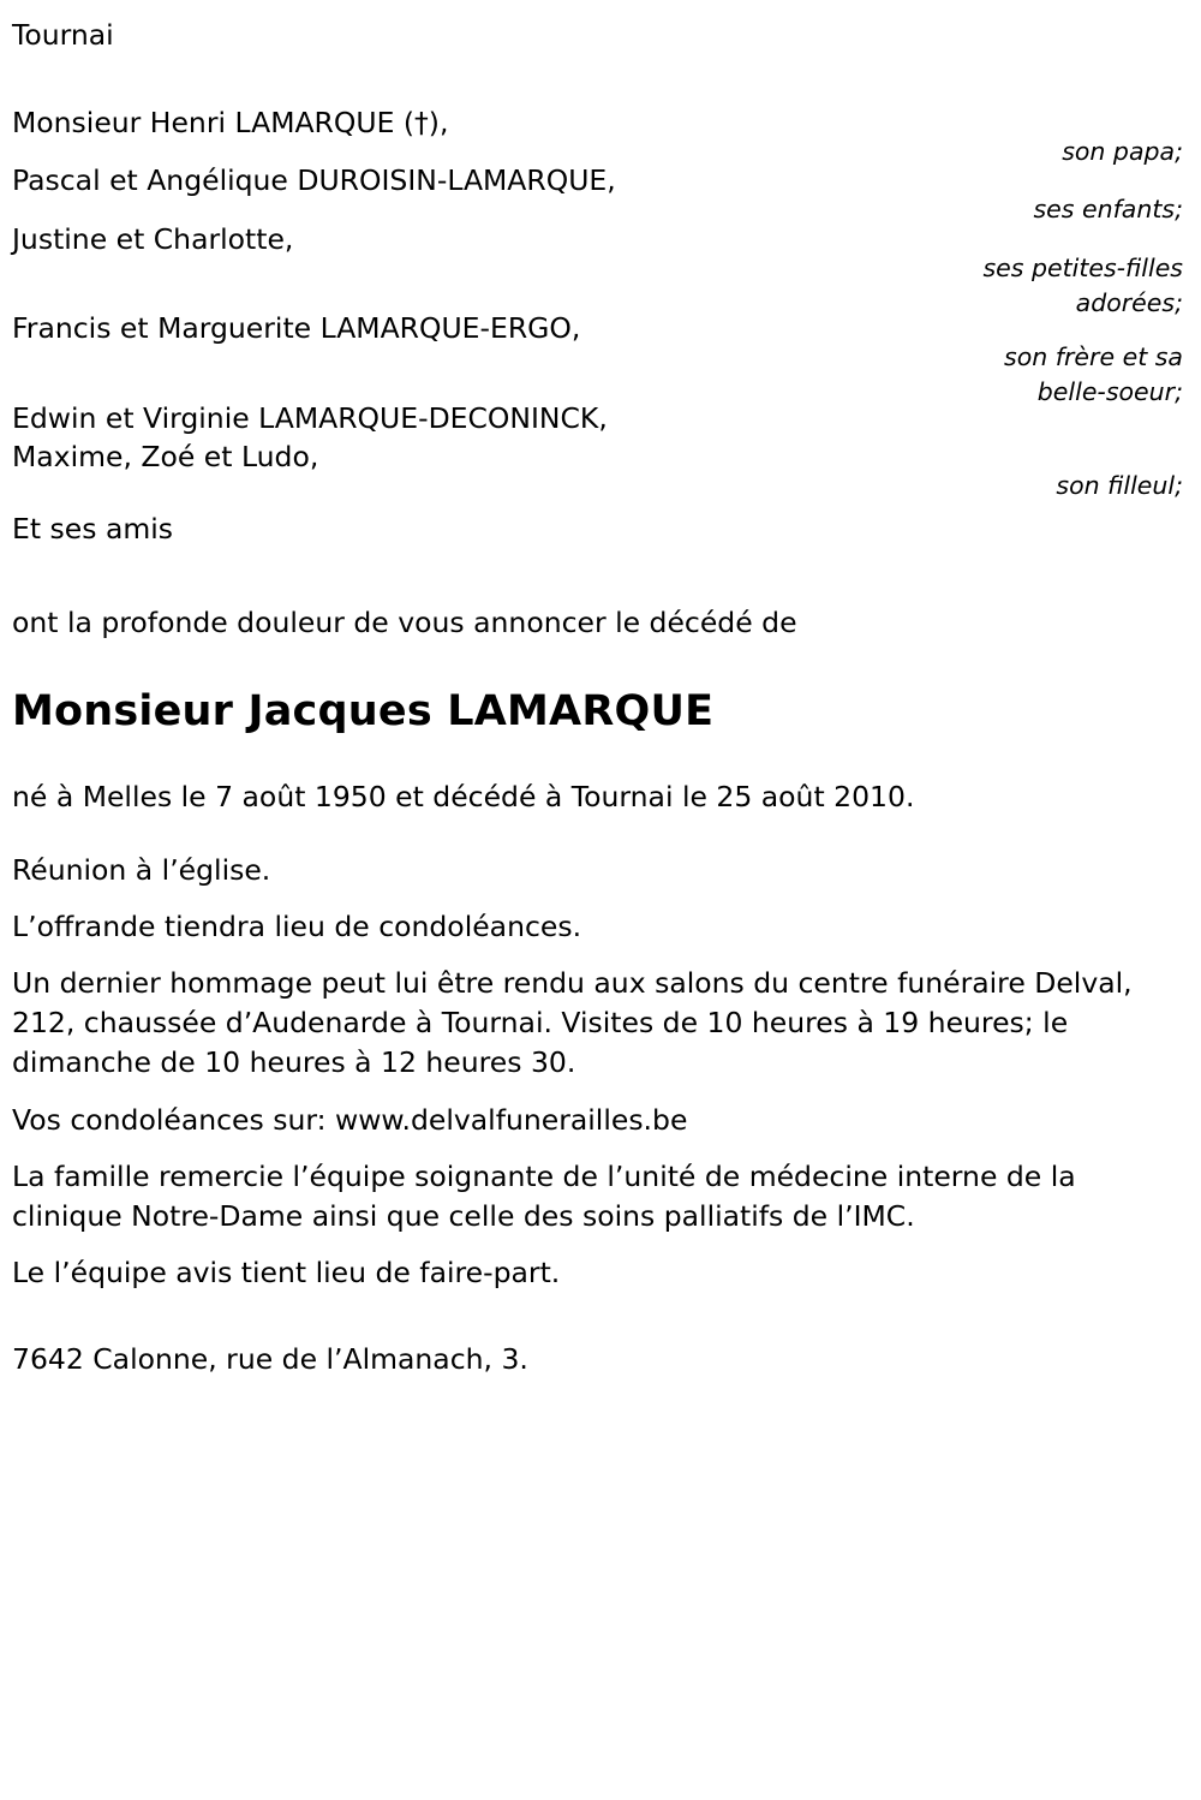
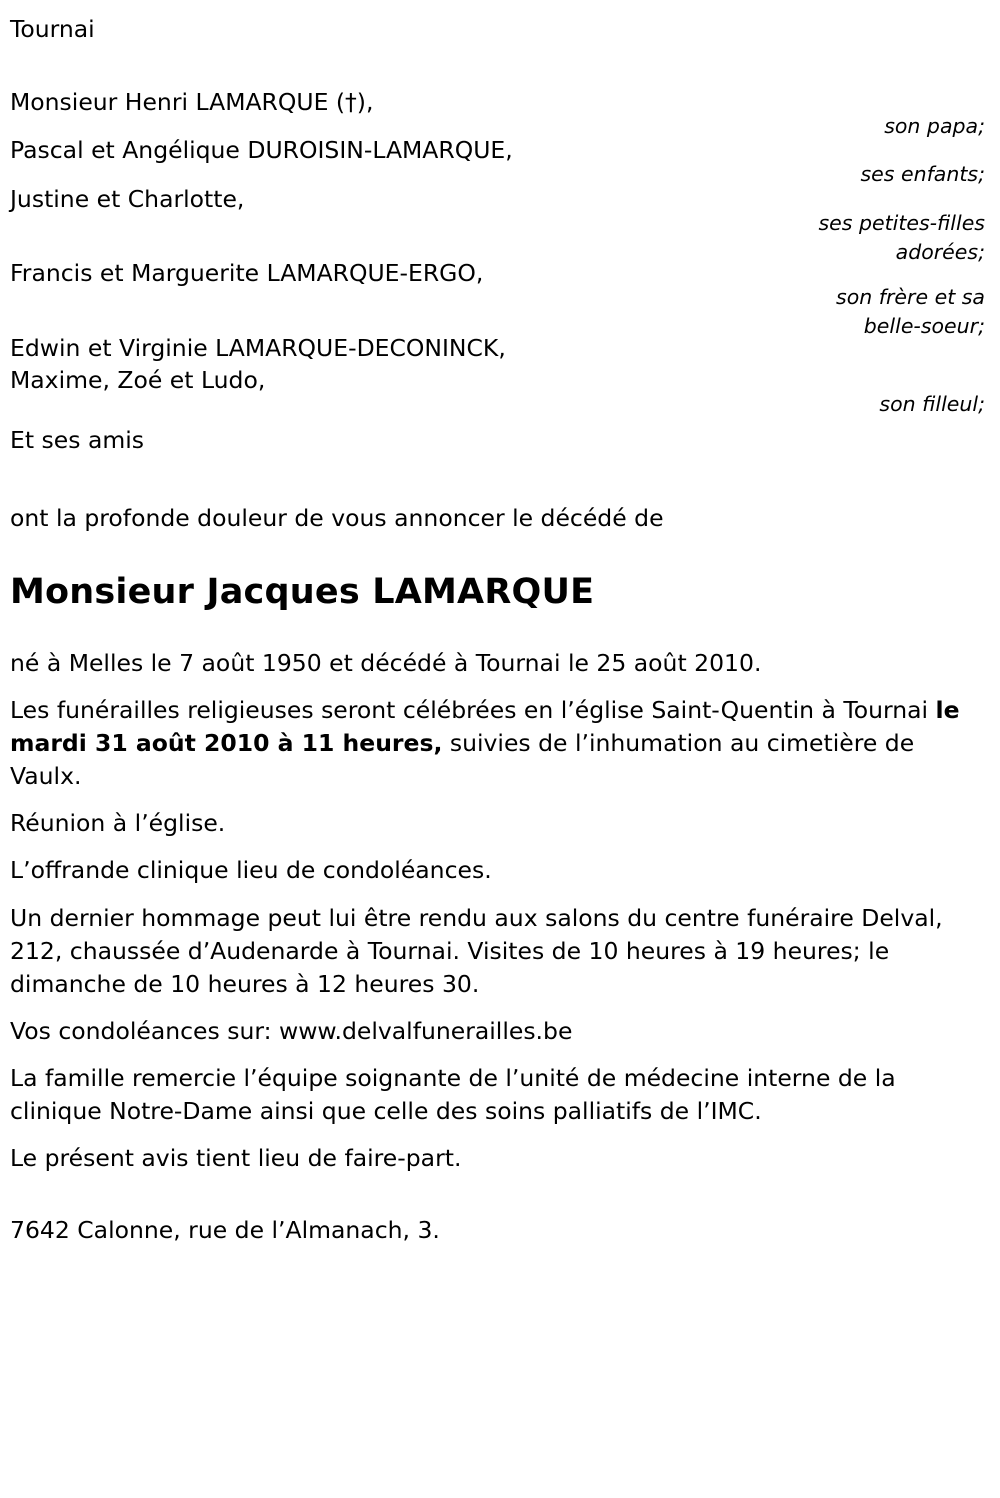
  Tournai
  Monsieur Henri LAMARQUE (†),
  son papa;
  Pascal et Angélique DUROISIN-LAMARQUE,
  ses enfants;
  Justine et Charlotte,
  ses petites-filles adorées;
  Francis et Marguerite LAMARQUE-ERGO,
  son frère et sa belle-soeur;
  Edwin et Virginie LAMARQUE-DECONINCK,
  Maxime, Zoé et Ludo,
  son filleul;
  Et ses amis
  ont la profonde douleur de vous annoncer le décédé de
  Monsieur Jacques LAMARQUE
  né à Melles le 7 août 1950 et décédé à Tournai le 25 août 2010.
+ Les funérailles religieuses seront célébrées en lʼéglise Saint-Quentin à Tournai le mardi 31 août 2010 à 11 heures, suivies de lʼinhumation au cimetière de Vaulx.
  Réunion à lʼéglise.
- Lʼoffrande tiendra lieu de condoléances.
+ Lʼoffrande clinique lieu de condoléances.
  Un dernier hommage peut lui être rendu aux salons du centre funéraire Delval, 212, chaussée dʼAudenarde à Tournai. Visites de 10 heures à 19 heures; le dimanche de 10 heures à 12 heures 30.
  Vos condoléances sur: www.delvalfunerailles.be
  La famille remercie lʼéquipe soignante de lʼunité de médecine interne de la clinique Notre-Dame ainsi que celle des soins palliatifs de lʼIMC.
- Le lʼéquipe avis tient lieu de faire-part.
+ Le présent avis tient lieu de faire-part.
  7642 Calonne, rue de lʼAlmanach, 3.
